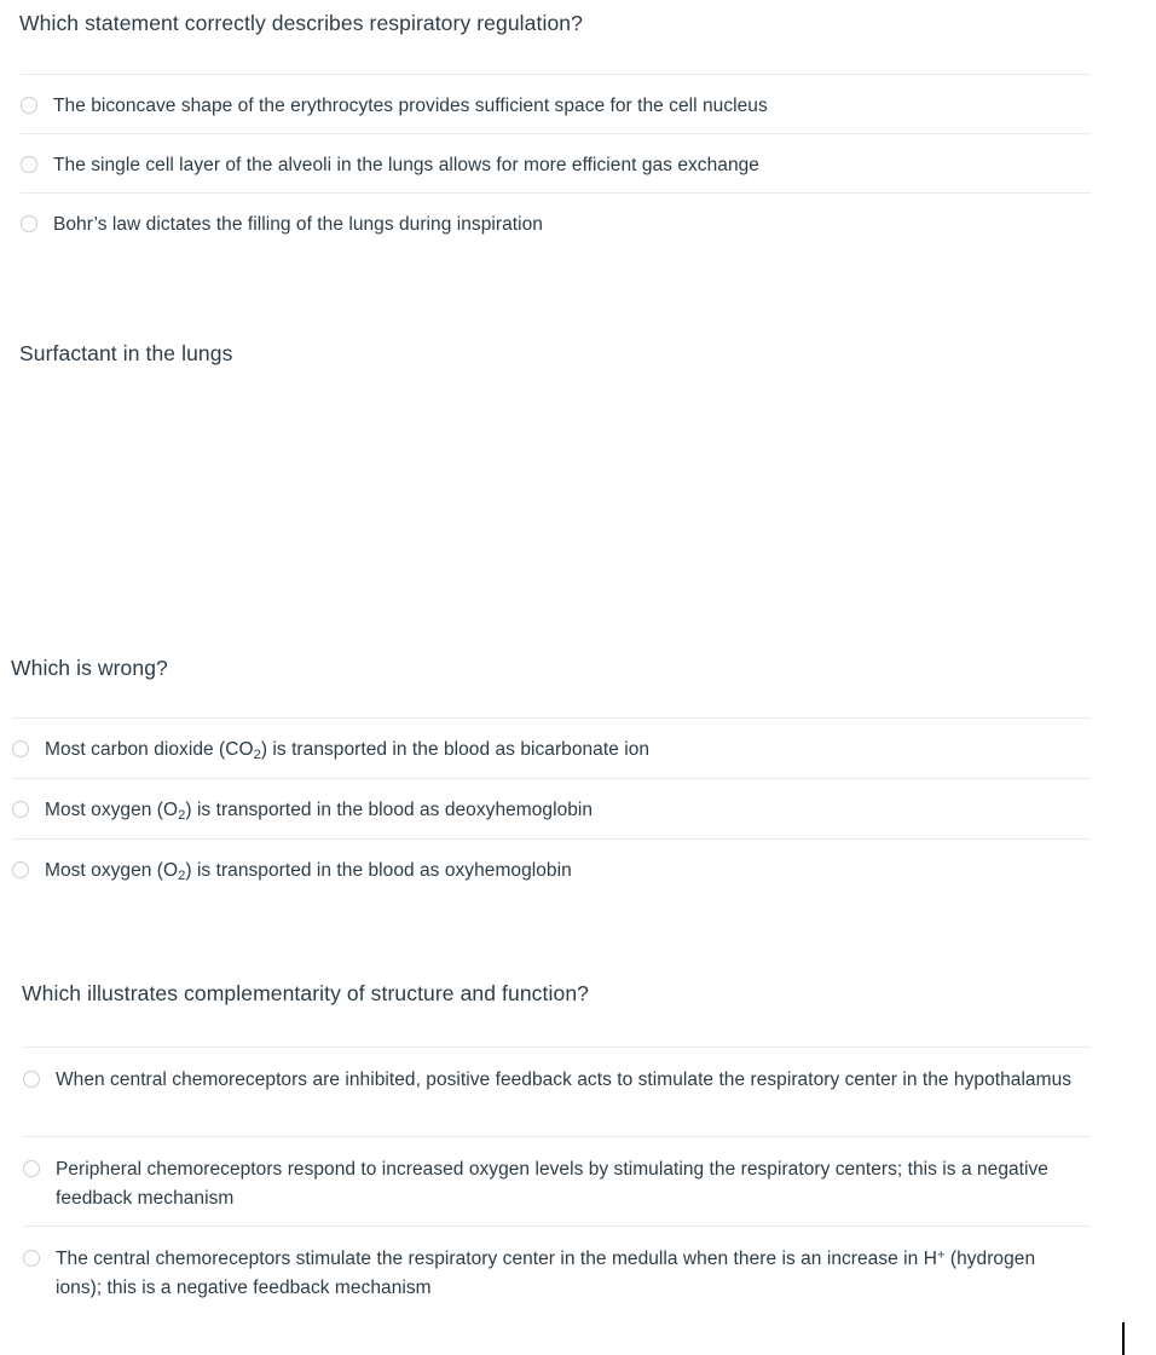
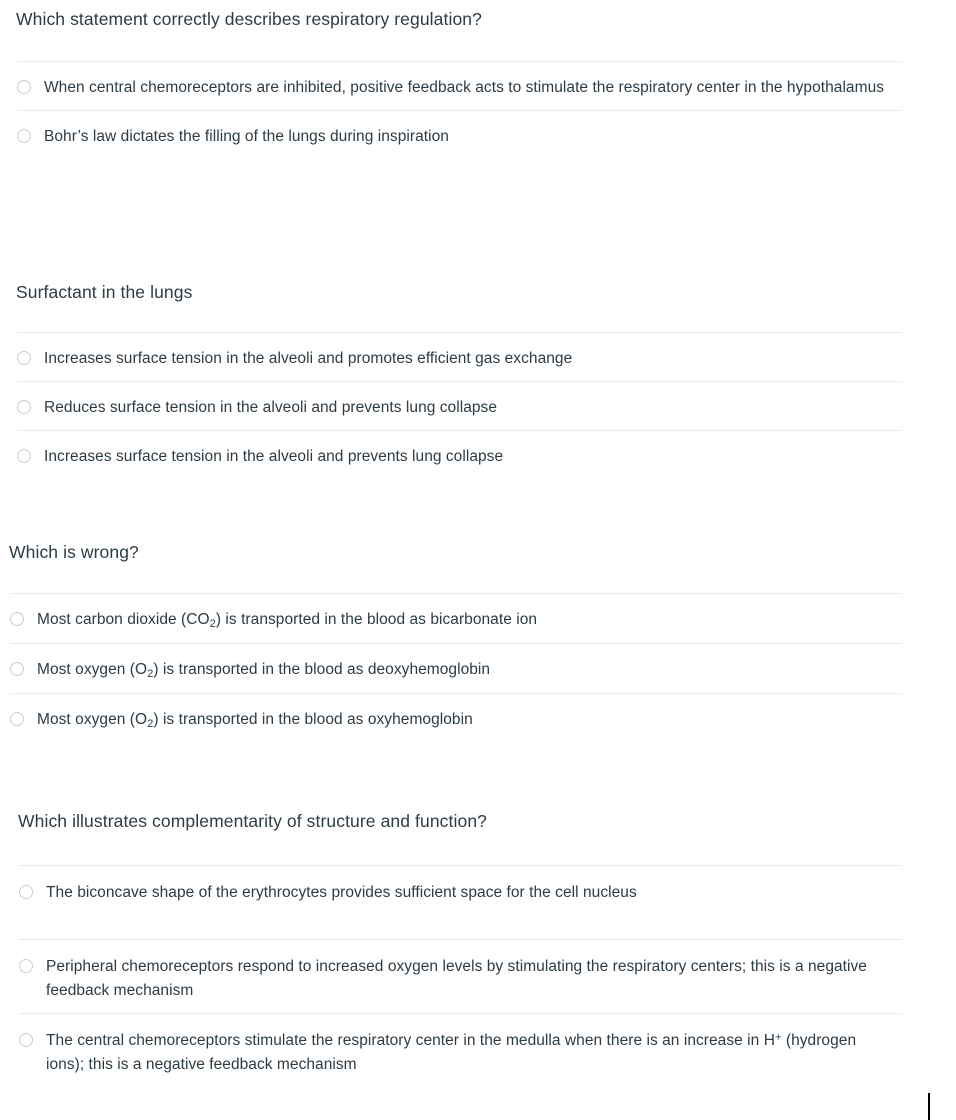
  Which statement correctly describes respiratory regulation?
- The biconcave shape of the erythrocytes provides sufficient space for the cell nucleus
+ When central chemoreceptors are inhibited, positive feedback acts to stimulate the respiratory center in the hypothalamus
- The single cell layer of the alveoli in the lungs allows for more efficient gas exchange
  Bohr’s law dictates the filling of the lungs during inspiration
  Surfactant in the lungs
+ Increases surface tension in the alveoli and promotes efficient gas exchange
+ Reduces surface tension in the alveoli and prevents lung collapse
+ Increases surface tension in the alveoli and prevents lung collapse
  Which is wrong?
  Most carbon dioxide (CO2) is transported in the blood as bicarbonate ion
  Most oxygen (O2) is transported in the blood as deoxyhemoglobin
  Most oxygen (O2) is transported in the blood as oxyhemoglobin
  Which illustrates complementarity of structure and function?
- When central chemoreceptors are inhibited, positive feedback acts to stimulate the respiratory center in the hypothalamus
+ The biconcave shape of the erythrocytes provides sufficient space for the cell nucleus
  Peripheral chemoreceptors respond to increased oxygen levels by stimulating the respiratory centers; this is a negative feedback mechanism
  The central chemoreceptors stimulate the respiratory center in the medulla when there is an increase in H+ (hydrogen ions); this is a negative feedback mechanism
